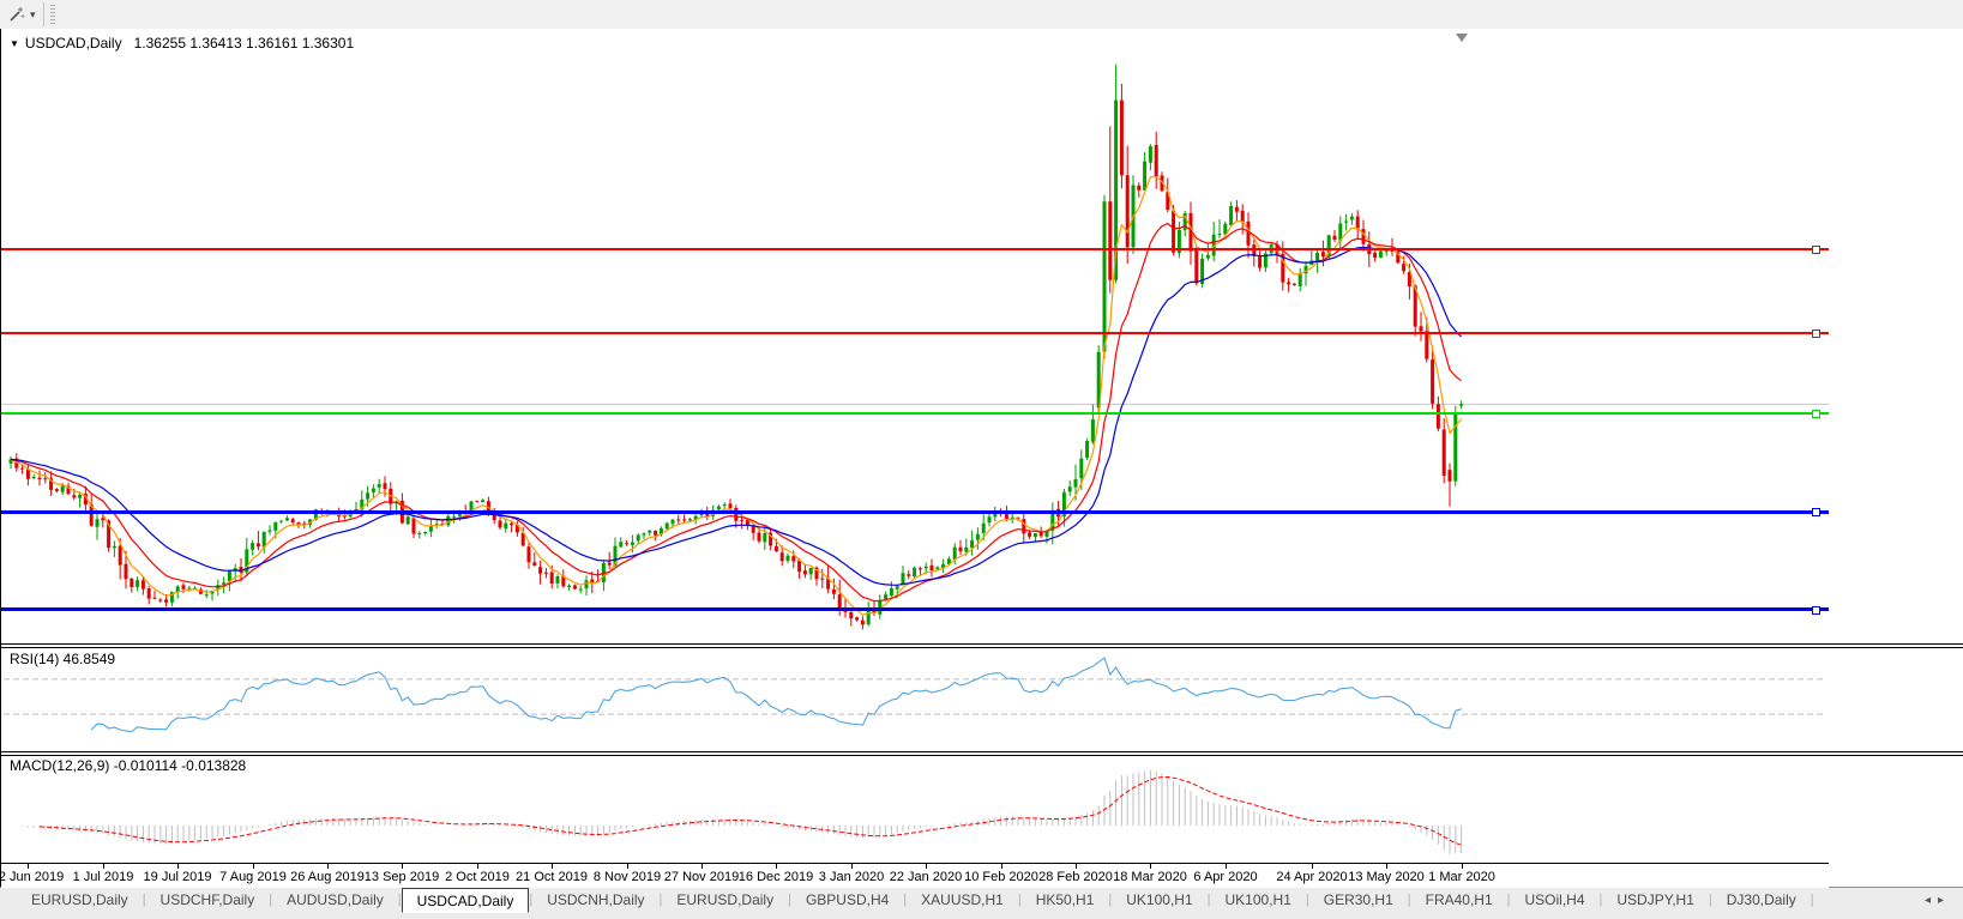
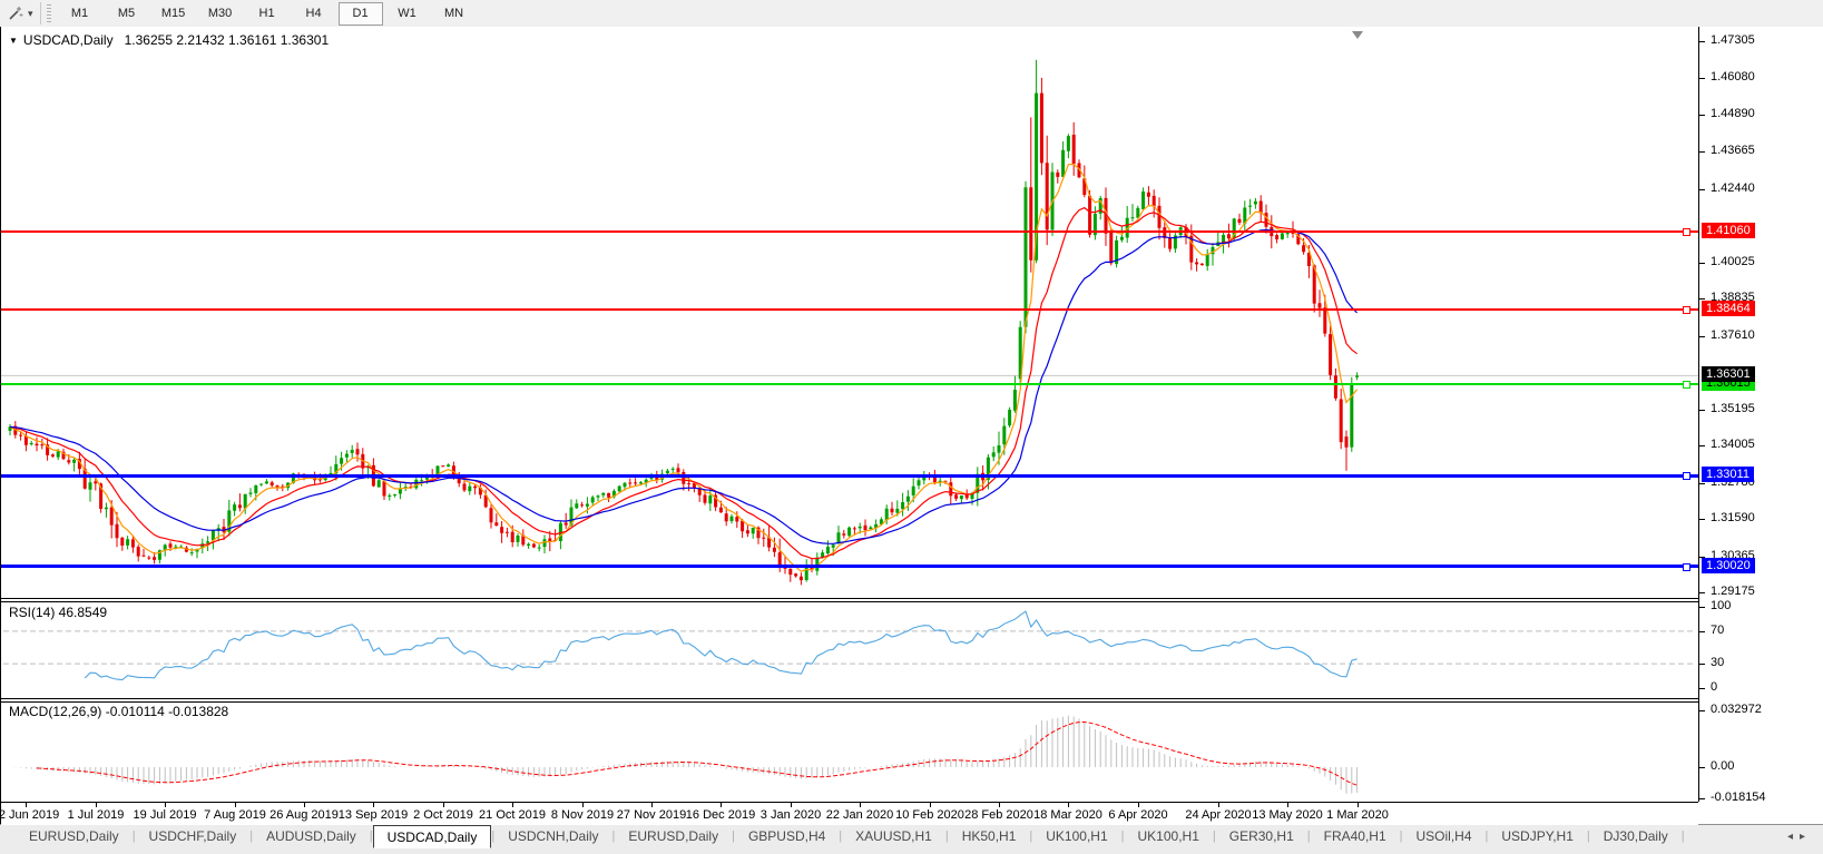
  ▾
+ M1
+ M5
+ M15
+ M30
+ H1
+ H4
+ D1
+ W1
+ MN
- ▼ USDCAD,Daily 1.36255 1.36413 1.36161 1.36301
+ ▼ USDCAD,Daily 1.36255 2.21432 1.36161 1.36301
  RSI(14) 46.8549
  MACD(12,26,9) -0.010114 -0.013828
+ 1.47305
+ 1.46080
+ 1.44890
+ 1.43665
+ 1.42440
+ 1.40025
+ 1.38835
+ 1.37610
+ 1.35195
+ 1.34005
+ 1.32780
+ 1.31590
+ 1.30365
+ 1.29175
+ 1.41060
+ 1.38464
+ 1.36015
+ 1.33011
+ 1.30020
+ 1.36301
+ 100
+ 70
+ 30
+ 0
+ 0.032972
+ 0.00
+ -0.018154
  2 Jun 2019
  1 Jul 2019
  19 Jul 2019
  7 Aug 2019
  26 Aug 2019
  13 Sep 2019
  2 Oct 2019
  21 Oct 2019
  8 Nov 2019
  27 Nov 2019
  16 Dec 2019
  3 Jan 2020
  22 Jan 2020
  10 Feb 2020
  28 Feb 2020
  18 Mar 2020
  6 Apr 2020
  24 Apr 2020
  13 May 2020
  1 Mar 2020
  EURUSD,Daily
  |
  USDCHF,Daily
  |
  AUDUSD,Daily
  |
  USDCAD,Daily
  |
  USDCNH,Daily
  |
  EURUSD,Daily
  |
  GBPUSD,H4
  |
  XAUUSD,H1
  |
  HK50,H1
  |
  UK100,H1
  |
  UK100,H1
  |
  GER30,H1
  |
  FRA40,H1
  |
  USOil,H4
  |
  USDJPY,H1
  |
  DJ30,Daily
  |
  ◂▸
